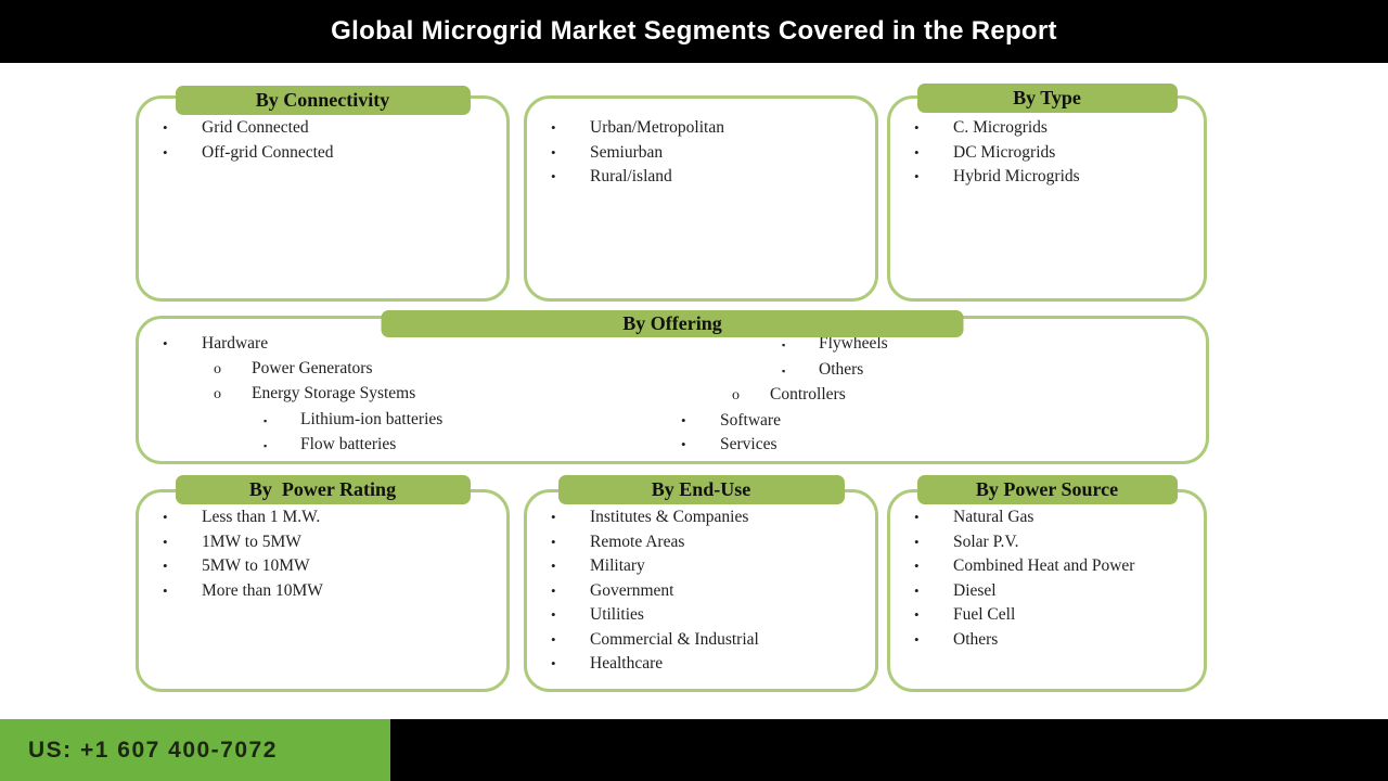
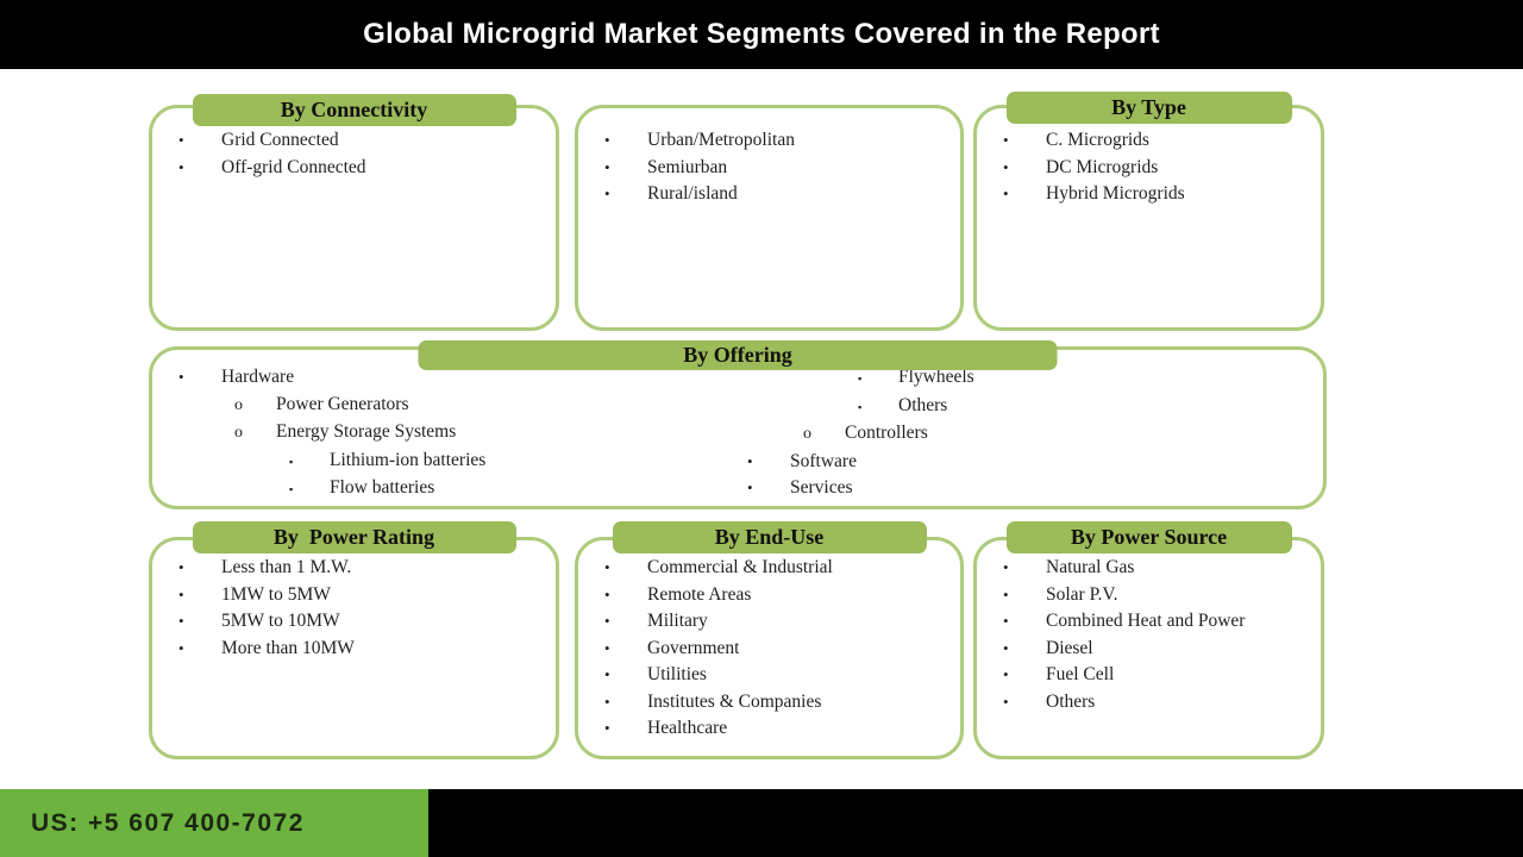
  Global Microgrid Market Segments Covered in the Report
  By Connectivity
  •
  Grid Connected
  •
  Off-grid Connected
  •
  Urban/Metropolitan
  •
  Semiurban
  •
  Rural/island
  By Type
  •
  C. Microgrids
  •
  DC Microgrids
  •
  Hybrid Microgrids
  By Offering
  •
  Hardware
  o
  Power Generators
  o
  Energy Storage Systems
  ▪
  Lithium-ion batteries
  ▪
  Flow batteries
  ▪
  Flywheels
  ▪
  Others
  o
  Controllers
  •
  Software
  •
  Services
  By Power Rating
  •
  Less than 1 M.W.
  •
  1MW to 5MW
  •
  5MW to 10MW
  •
  More than 10MW
  By End-Use
  •
- Institutes & Companies
+ Commercial & Industrial
  •
  Remote Areas
  •
  Military
  •
  Government
  •
  Utilities
  •
- Commercial & Industrial
+ Institutes & Companies
  •
  Healthcare
  By Power Source
  •
  Natural Gas
  •
  Solar P.V.
  •
  Combined Heat and Power
  •
  Diesel
  •
  Fuel Cell
  •
  Others
- US: +1 607 400-7072
+ US: +5 607 400-7072
